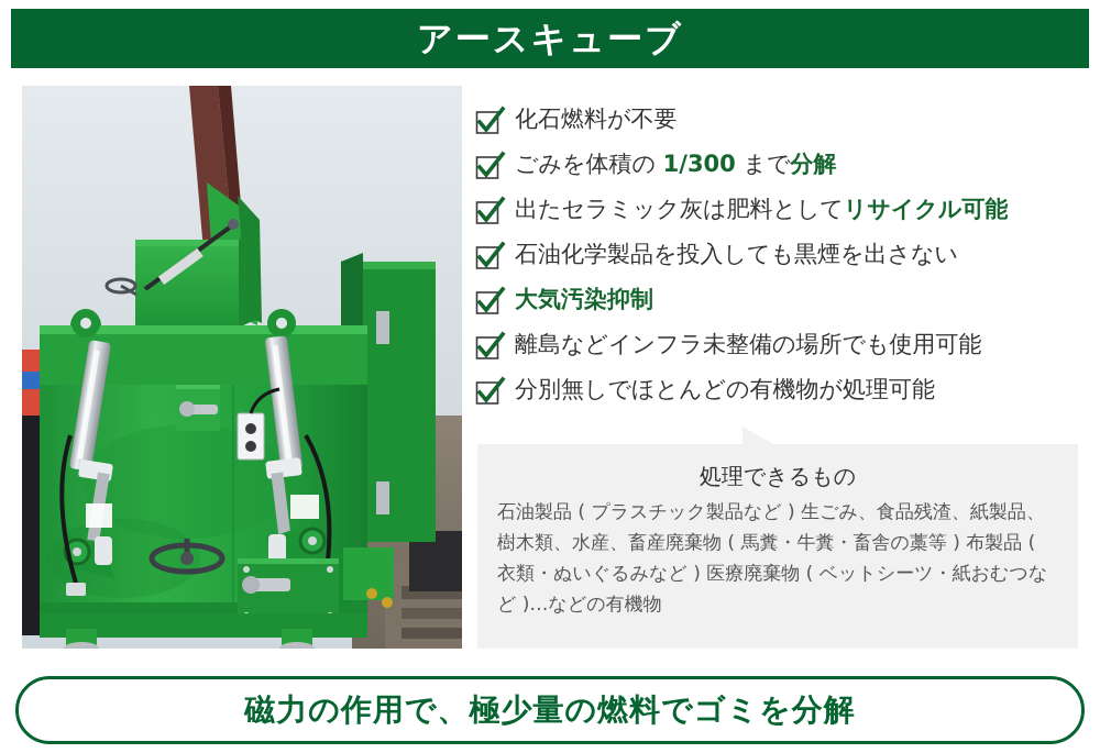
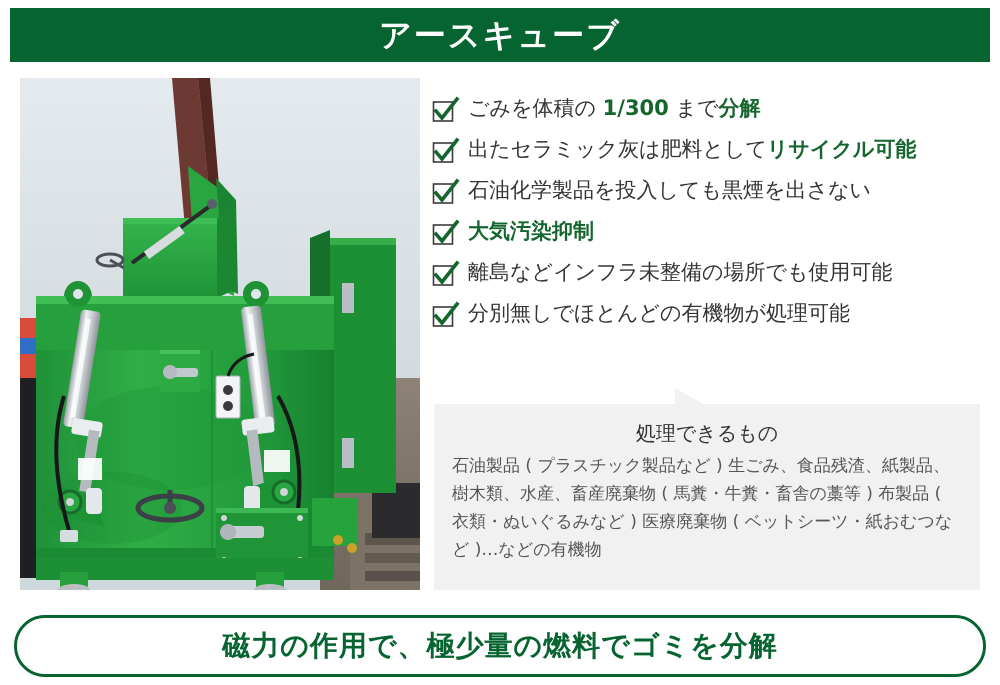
  アースキューブ
- 化石燃料が不要
  ごみを体積の 1/300 まで分解
  出たセラミック灰は肥料としてリサイクル可能
  石油化学製品を投入しても黒煙を出さない
  大気汚染抑制
  離島などインフラ未整備の場所でも使用可能
  分別無しでほとんどの有機物が処理可能
  処理できるもの
  石油製品 ( プラスチック製品など ) 生ごみ、食品残渣、紙製品、樹木類、水産、畜産廃棄物 ( 馬糞・牛糞・畜舎の藁等 ) 布製品 ( 衣類・ぬいぐるみなど ) 医療廃棄物 ( ベットシーツ・紙おむつなど )…などの有機物
  磁力の作用で、極少量の燃料でゴミを分解
